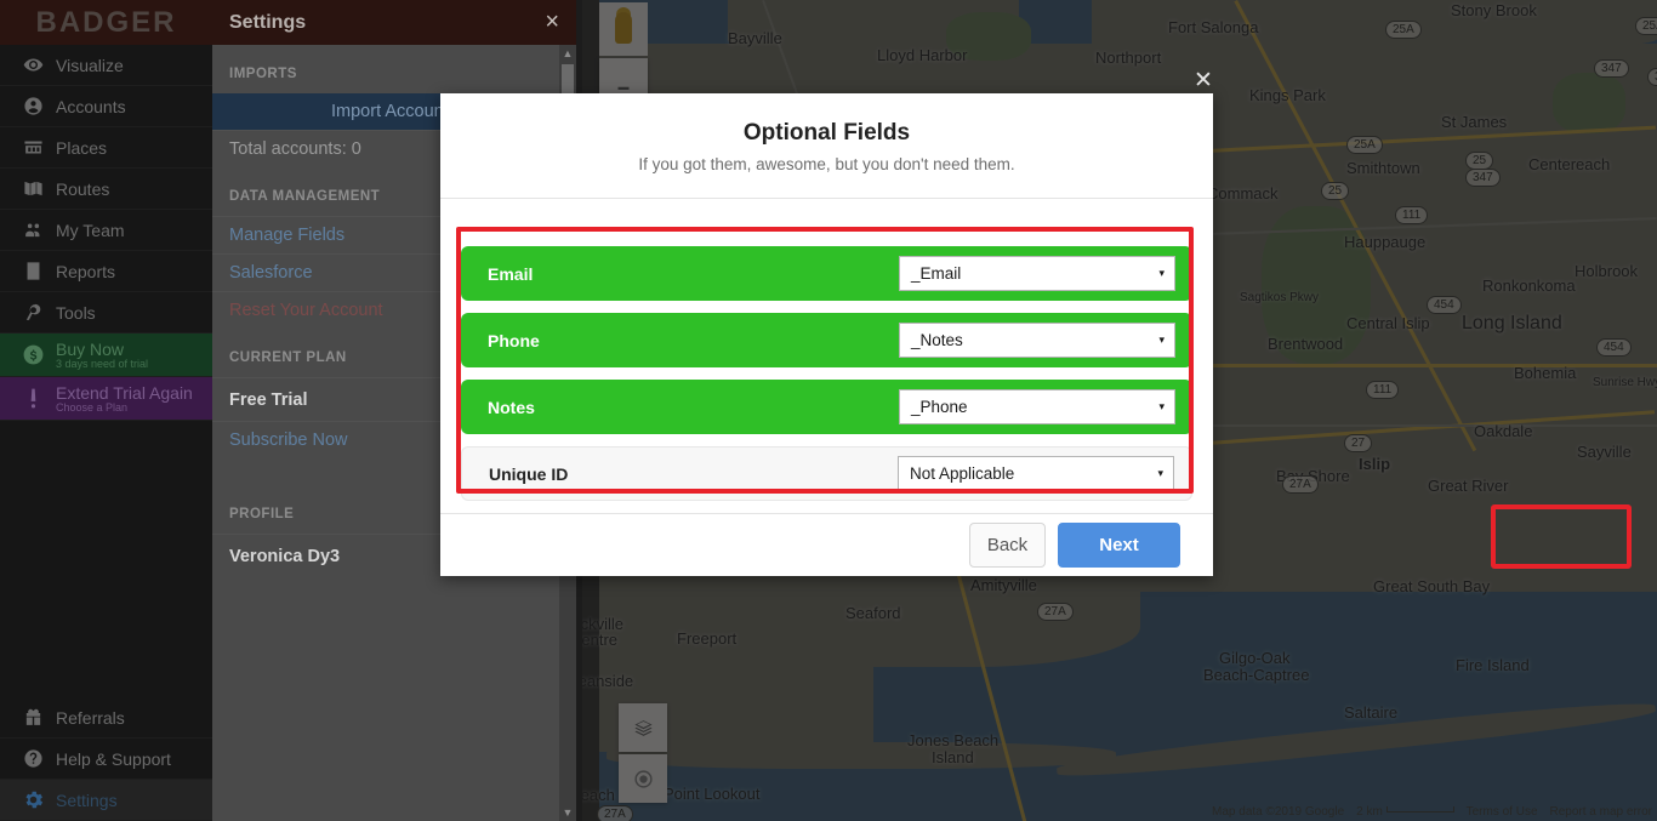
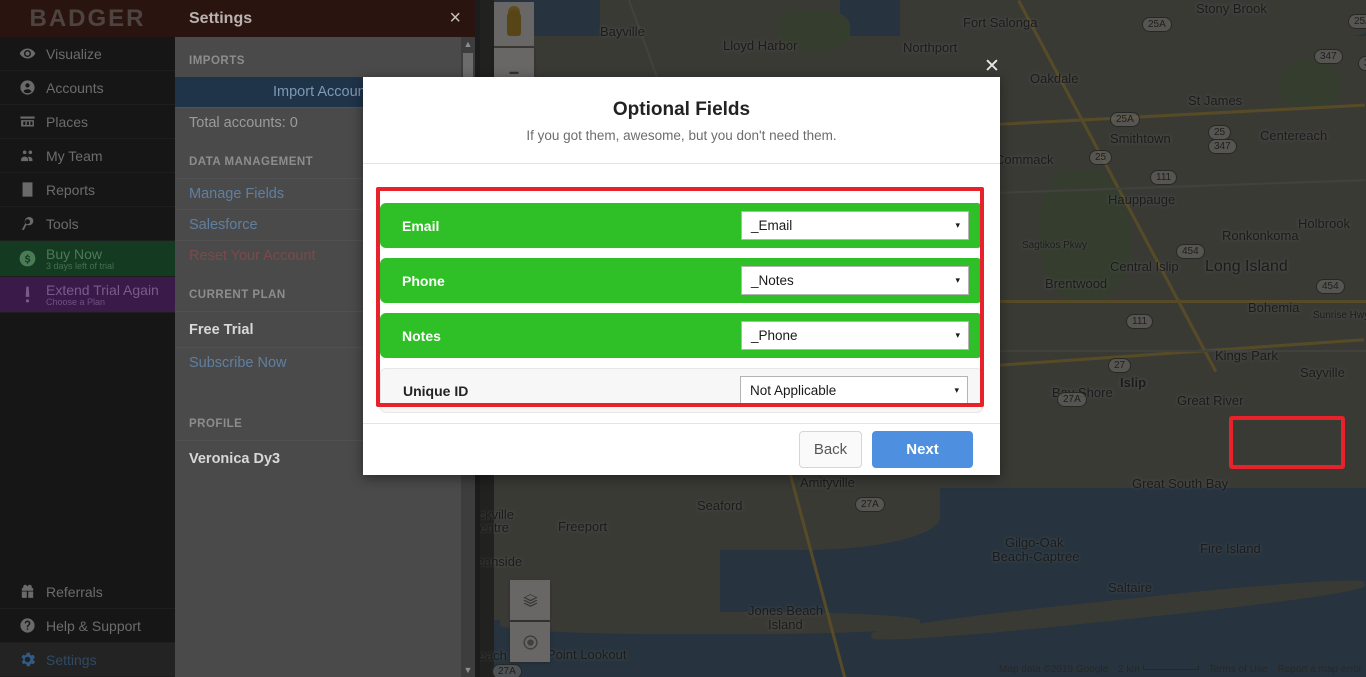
  Bayville
  Lloyd Harbor
  Fort Salonga
  Northport
  Stony Brook
- Kings Park
+ Oakdale
  St James
  Centereach
  Smithtown
  ommack
  Hauppauge
  Ronkonkoma
  Holbrook
  Central Islip
  Long Island
  Brentwood
  Bohemia
  Sagtikos Pkwy
  Sunrise Hw
- Oakdale
+ Kings Park
  Sayville
  Islip
  Bay Shore
  Great River
  Amityville
  Seaford
  ckville
  entre
  Freeport
  eanside
  Jones Beach
  Island
  Point Lookout
  each
  Gilgo-Oak
  Beach-Captree
  Saltaire
  Fire Island
  Great South Bay
  25A
  347
  25A
  25
  347
  25
  111
  454
  454
  111
  27
  27A
  27A
  27A
  Map data ©2019 Google
  Terms of Use
  Report a map error
  BADGER
  Visualize
  Accounts
  Places
- Routes
  My Team
  Reports
  Tools
  Buy Now
- 3 days need of trial
+ 3 days left of trial
  Extend Trial Again
  Choose a Plan
  Referrals
  Help & Support
  Settings
  Settings
  ×
  IMPORTS
  Import Accoun
  Total accounts: 0
  DATA MANAGEMENT
  Manage Fields
  Salesforce
  Reset Your Account
  CURRENT PLAN
  Free Trial
  Subscribe Now
  PROFILE
  Veronica Dy3
  ▲
  ▼
  ✕
  Optional Fields
  If you got them, awesome, but you don't need them.
  Email
  _Email
  ▾
  Phone
  _Notes
  ▾
  Notes
  _Phone
  ▾
  Unique ID
  Not Applicable
  ▾
  Back
  Next
